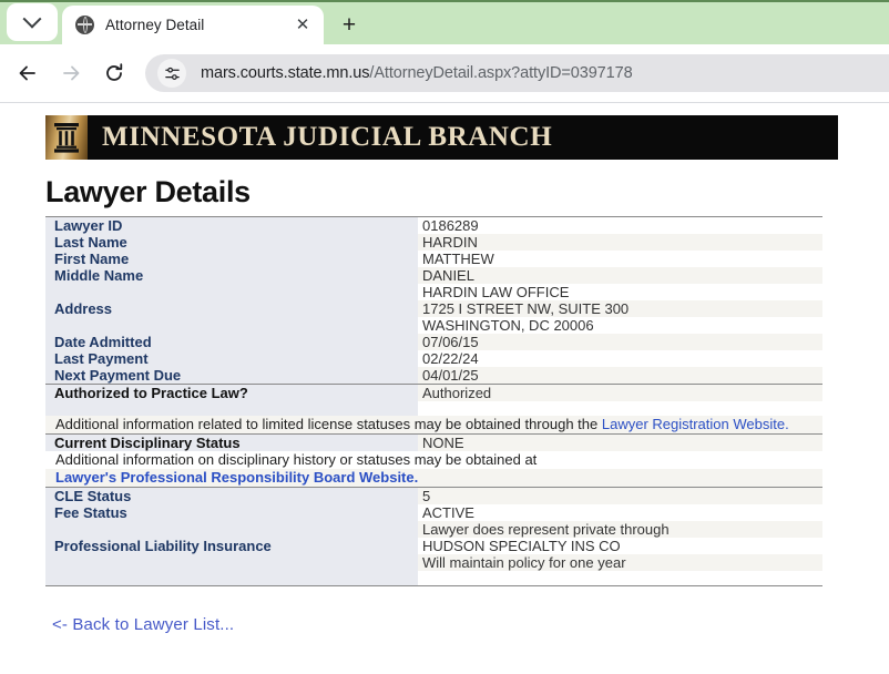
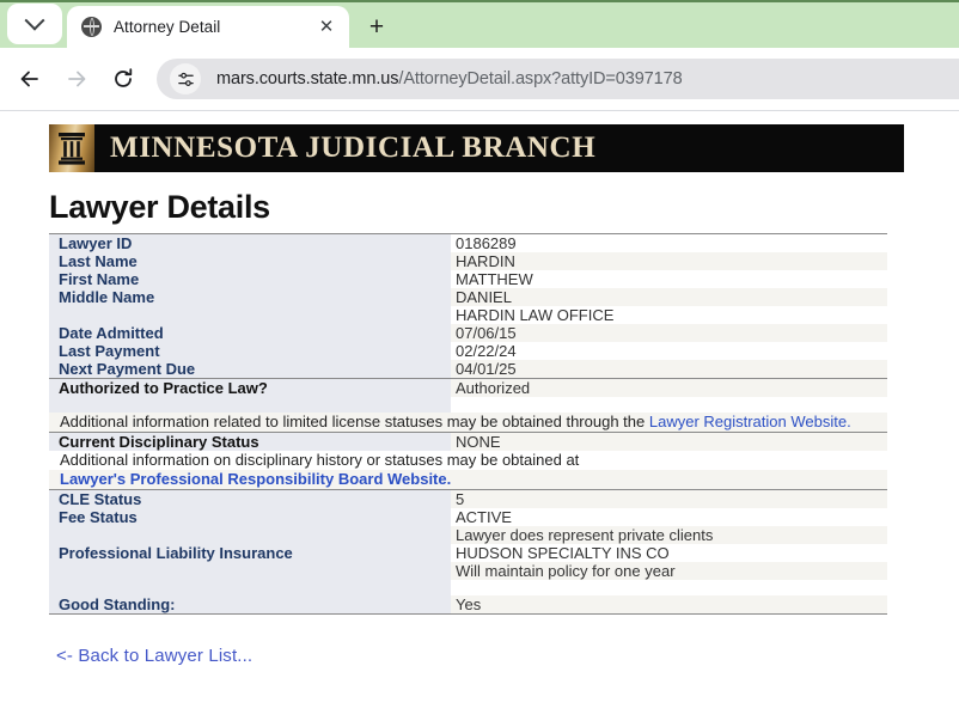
  Attorney Detail
  ✕
  +
  mars.courts.state.mn.us/AttorneyDetail.aspx?attyID=0397178
  MINNESOTA JUDICIAL BRANCH
  Lawyer Details
  Lawyer ID	0186289
  Last Name	HARDIN
  First Name	MATTHEW
  Middle Name	DANIEL
  	HARDIN LAW OFFICE
- Address	1725 I STREET NW, SUITE 300
- 	WASHINGTON, DC 20006
  Date Admitted	07/06/15
  Last Payment	02/22/24
  Next Payment Due	04/01/25
  Authorized to Practice Law?	Authorized
  Additional information related to limited license statuses may be obtained through the Lawyer Registration Website.
  Current Disciplinary Status	NONE
  Additional information on disciplinary history or statuses may be obtained at
  Lawyer's Professional Responsibility Board Website.
  CLE Status	5
  Fee Status	ACTIVE
- 	Lawyer does represent private through
+ 	Lawyer does represent private clients
  Professional Liability Insurance	HUDSON SPECIALTY INS CO
  	Will maintain policy for one year
+ Good Standing:	Yes
  <- Back to Lawyer List...
